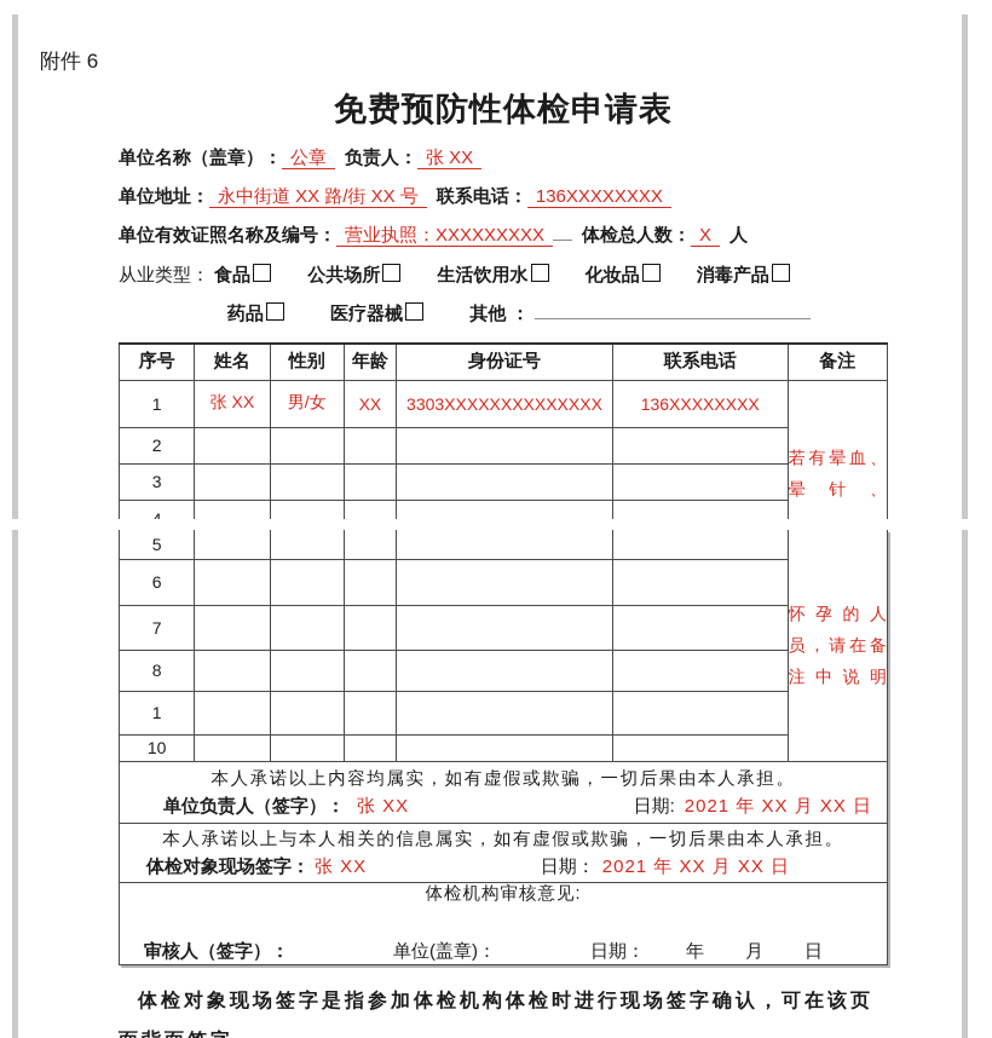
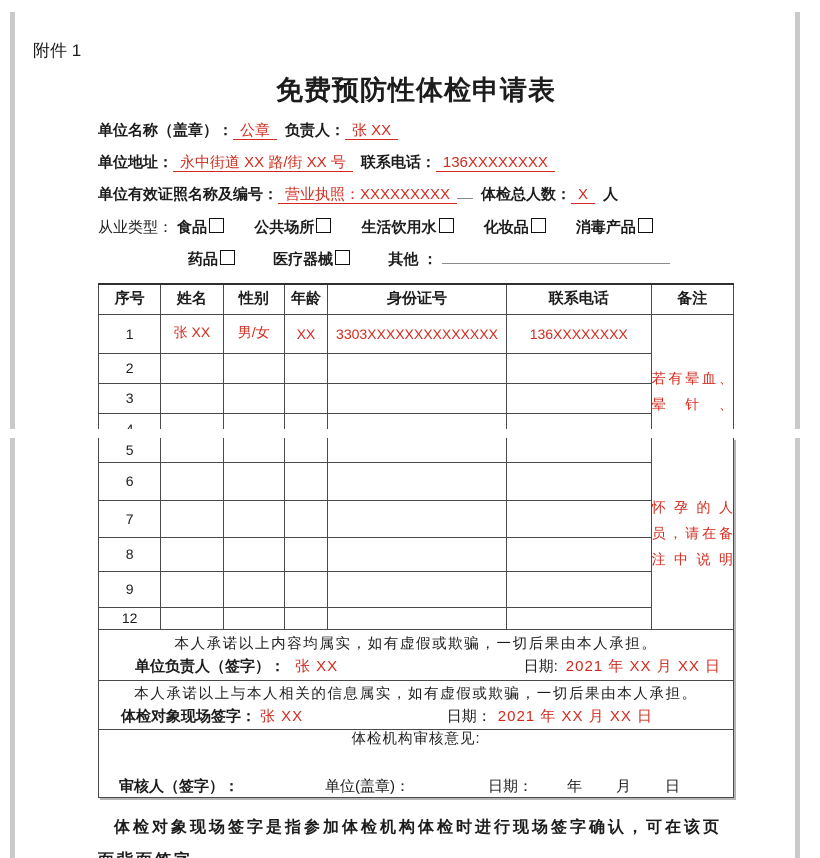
- 附件 6
+ 附件 1
  免费预防性体检申请表
  单位名称（盖章）： 公章 负责人： 张 XX
  单位地址： 永中街道 XX 路/街 XX 号 联系电话： 136XXXXXXXX
  单位有效证照名称及编号： 营业执照：XXXXXXXXX 体检总人数： X 人
  从业类型： 食品 公共场所 生活饮用水 化妆品 消毒产品
  药品 医疗器械 其他 ：
  序号	姓名	性别	年龄	身份证号	联系电话	备注
  1	张 XX	男/女	XX	3303XXXXXXXXXXXXXX	136XXXXXXXX	若有晕血、晕针、
  2
  3
  5						怀孕的人员，请在备注中说明
  6
  7
  8
- 1
+ 9
- 10
+ 12
  本人承诺以上内容均属实，如有虚假或欺骗，一切后果由本人承担。 单位负责人（签字）： 张 XX 日期: 2021 年 XX 月 XX 日
  本人承诺以上与本人相关的信息属实，如有虚假或欺骗，一切后果由本人承担。 体检对象现场签字： 张 XX 日期： 2021 年 XX 月 XX 日
  体检机构审核意见: 审核人（签字）： 单位(盖章)： 日期： 年 月 日
  体检对象现场签字是指参加体检机构体检时进行现场签字确认，可在该页
